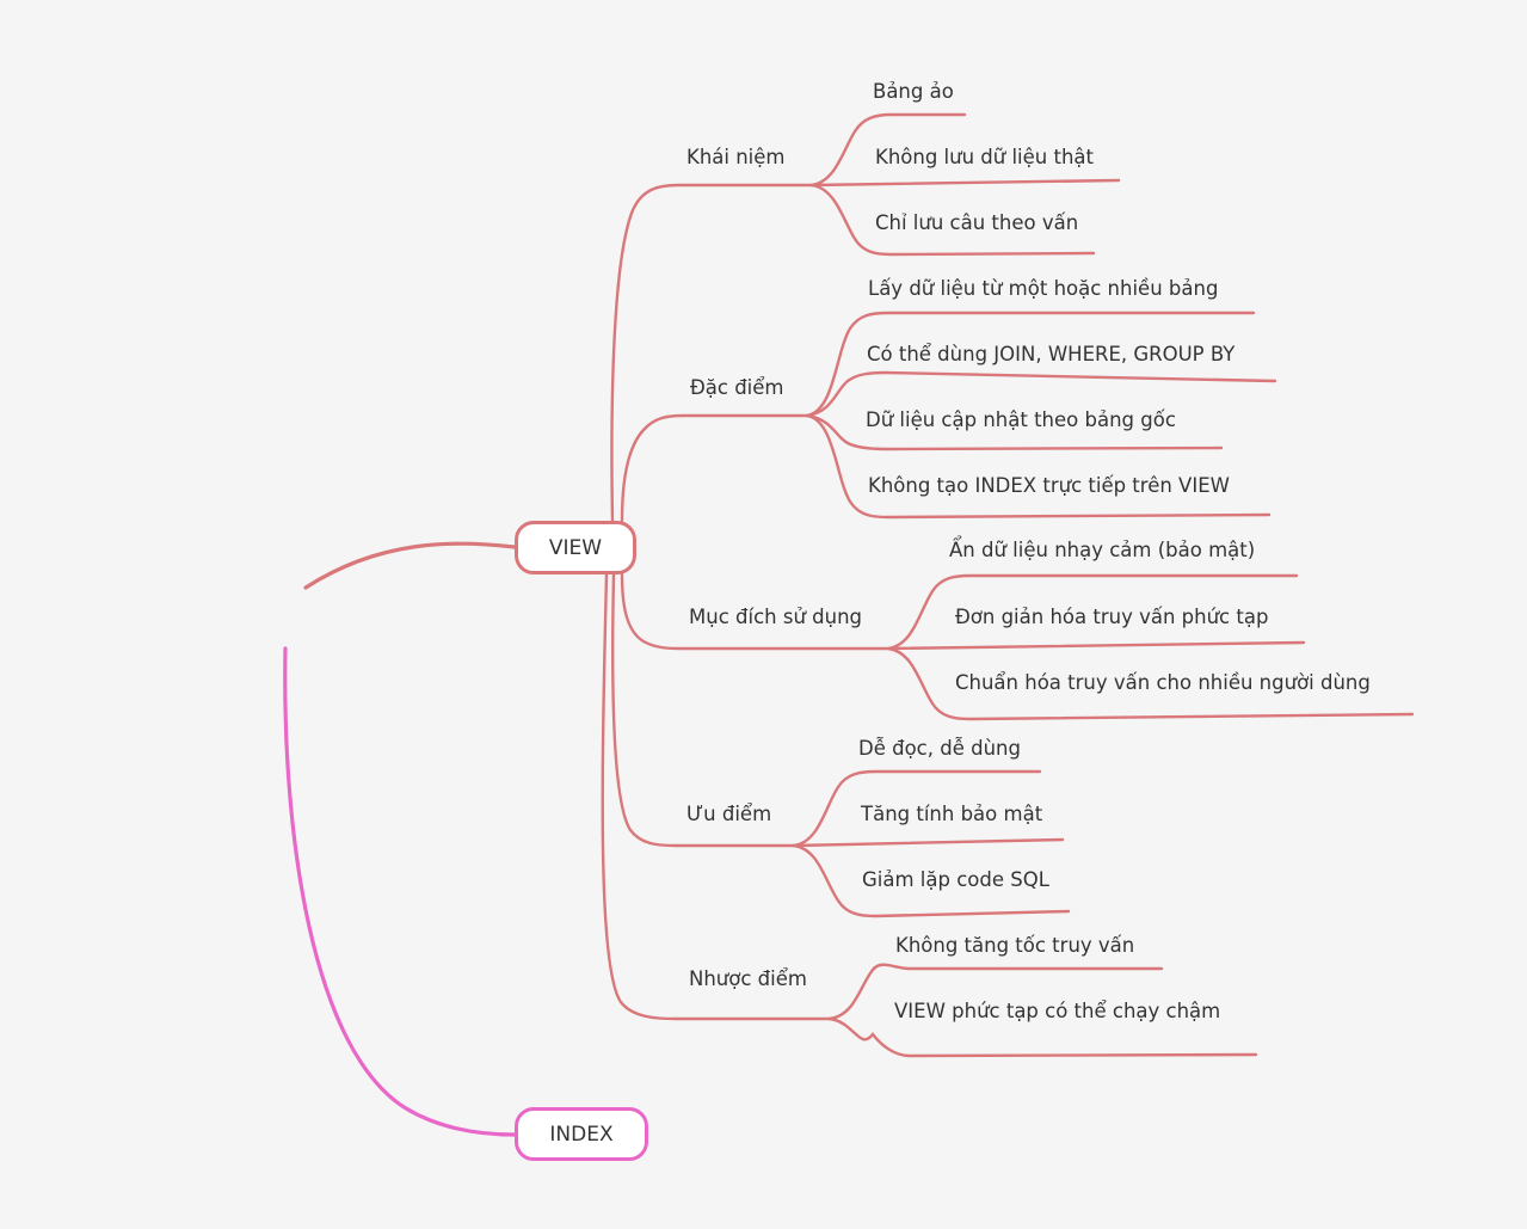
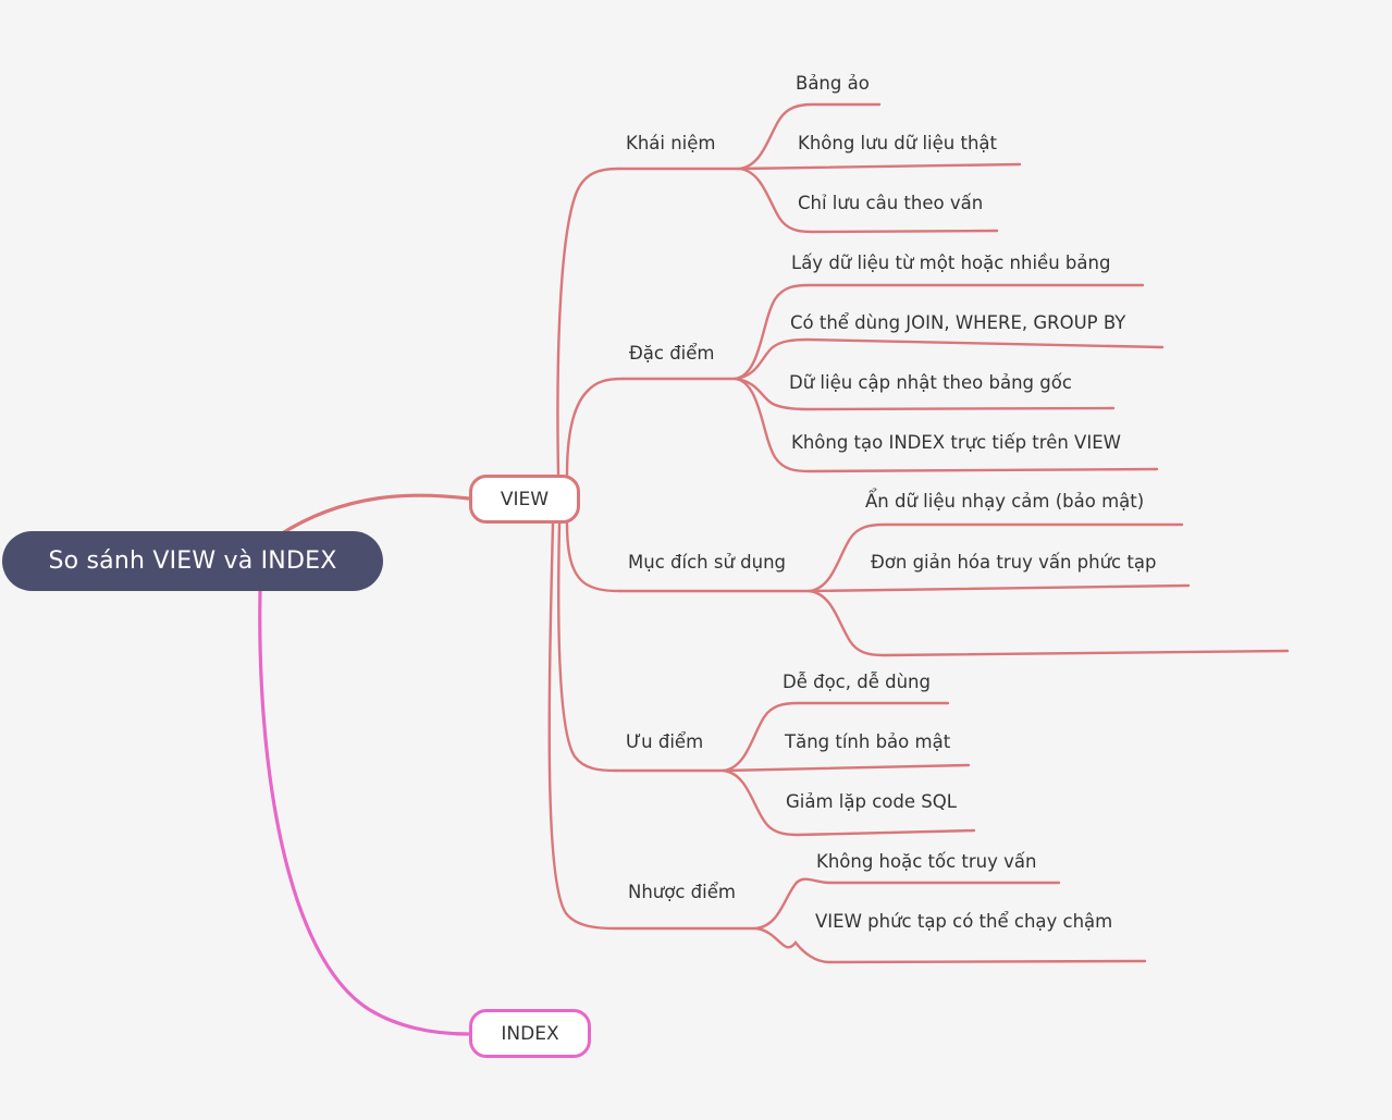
+ So sánh VIEW và INDEX
  VIEW
  INDEX
  Khái niệm
  Bảng ảo
  Không lưu dữ liệu thật
  Chỉ lưu câu theo vấn
  Đặc điểm
  Lấy dữ liệu từ một hoặc nhiều bảng
  Có thể dùng JOIN, WHERE, GROUP BY
  Dữ liệu cập nhật theo bảng gốc
  Không tạo INDEX trực tiếp trên VIEW
  Mục đích sử dụng
  Ẩn dữ liệu nhạy cảm (bảo mật)
  Đơn giản hóa truy vấn phức tạp
- Chuẩn hóa truy vấn cho nhiều người dùng
  Ưu điểm
  Dễ đọc, dễ dùng
  Tăng tính bảo mật
  Giảm lặp code SQL
  Nhược điểm
- Không tăng tốc truy vấn
+ Không hoặc tốc truy vấn
  VIEW phức tạp có thể chạy chậm
